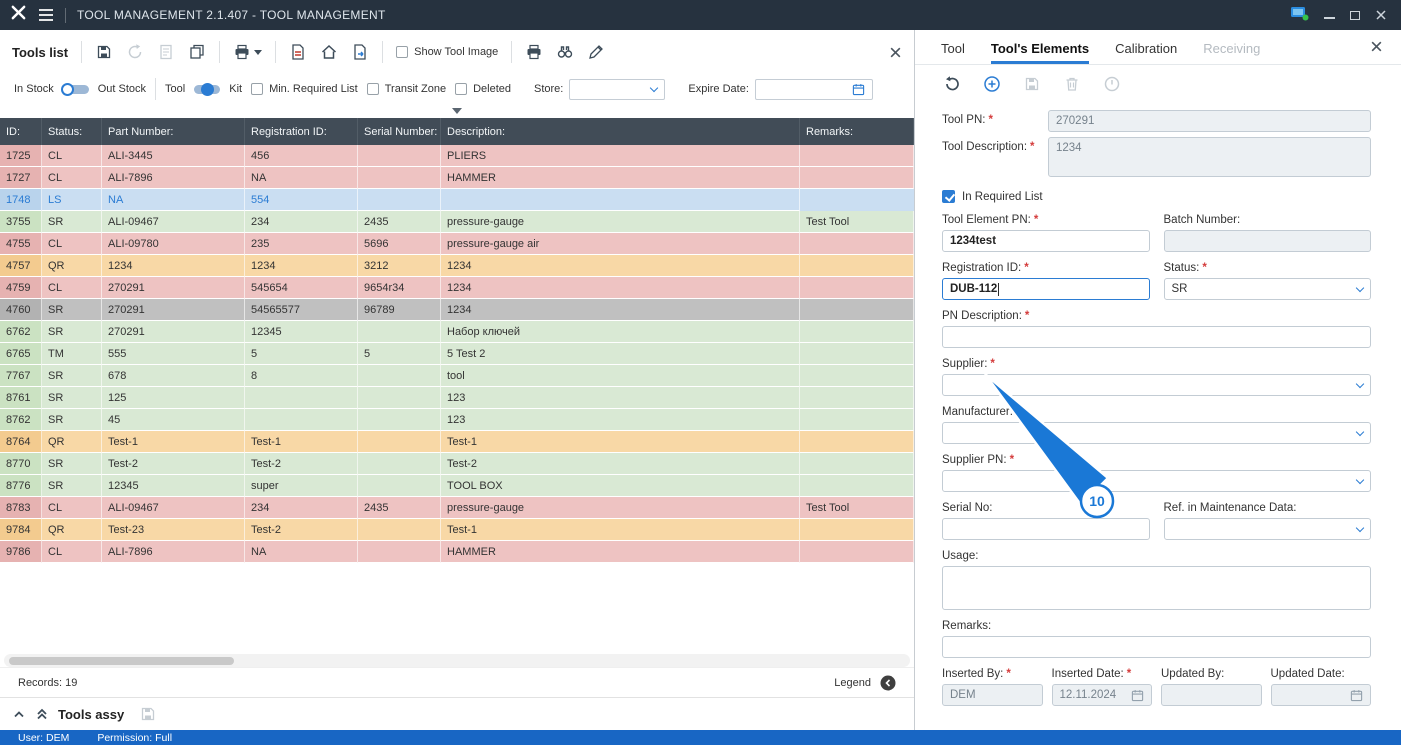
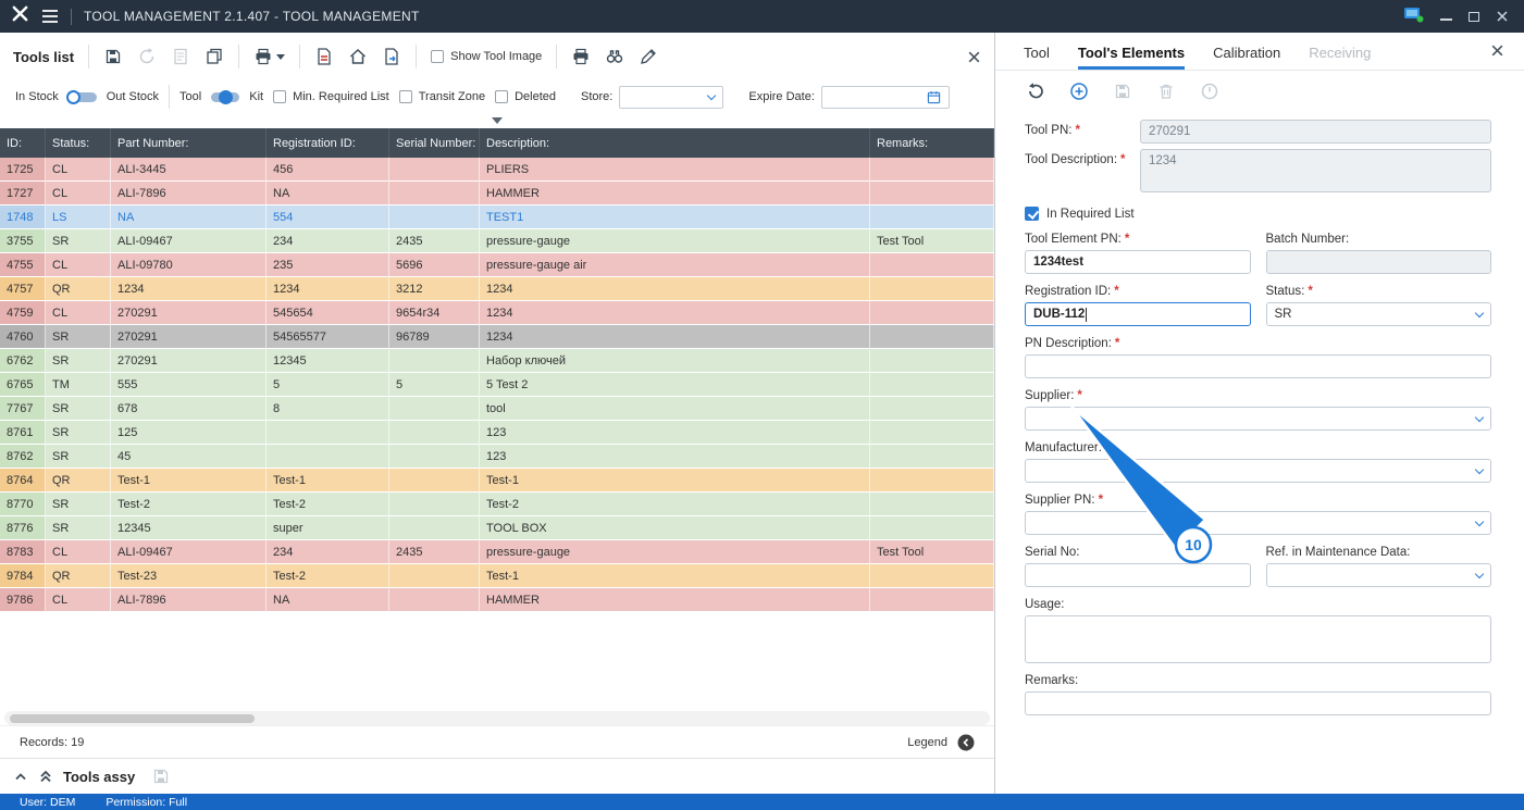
  TOOL MANAGEMENT 2.1.407 - TOOL MANAGEMENT
  Tools list
  Show Tool Image
  In Stock
  Out Stock
  Tool
  Kit
  Min. Required List
  Transit Zone
  Deleted
  Store:
  Expire Date:
  ID:
  Status:
  Part Number:
  Registration ID:
  Serial Number:
  Description:
  Remarks:
  1725
  CL
  ALI-3445
  456
  PLIERS
  1727
  CL
  ALI-7896
  NA
  HAMMER
  1748
  LS
  NA
  554
+ TEST1
  3755
  SR
  ALI-09467
  234
  2435
  pressure-gauge
  Test Tool
  4755
  CL
  ALI-09780
  235
  5696
  pressure-gauge air
  4757
  QR
  1234
  1234
  3212
  1234
  4759
  CL
  270291
  545654
  9654r34
  1234
  4760
  SR
  270291
  54565577
  96789
  1234
  6762
  SR
  270291
  12345
  Набор ключей
  6765
  TM
  555
  5
  5
  5 Test 2
  7767
  SR
  678
  8
  tool
  8761
  SR
  125
  123
  8762
  SR
  45
  123
  8764
  QR
  Test-1
  Test-1
  Test-1
  8770
  SR
  Test-2
  Test-2
  Test-2
  8776
  SR
  12345
  super
  TOOL BOX
  8783
  CL
  ALI-09467
  234
  2435
  pressure-gauge
  Test Tool
  9784
  QR
  Test-23
  Test-2
  Test-1
  9786
  CL
  ALI-7896
  NA
  HAMMER
  Records: 19
  Legend
  Tools assy
  Tool
  Tool's Elements
  Calibration
  Receiving
  Tool PN: *
  270291
  Tool Description: *
  1234
  In Required List
  Tool Element PN: *
  1234test
  Batch Number:
  Registration ID: *
  DUB-112
  Status: *
  SR
  PN Description: *
  Supplier: *
  Manufacturer
  Supplier PN: *
  Serial No:
  Ref. in Maintenance Data:
  Usage:
  Remarks:
- Inserted By: *
- DEM
- Inserted Date: *
- 12.11.2024
- Updated By:
- Updated Date:
  User: DEM
  Permission: Full
  10
